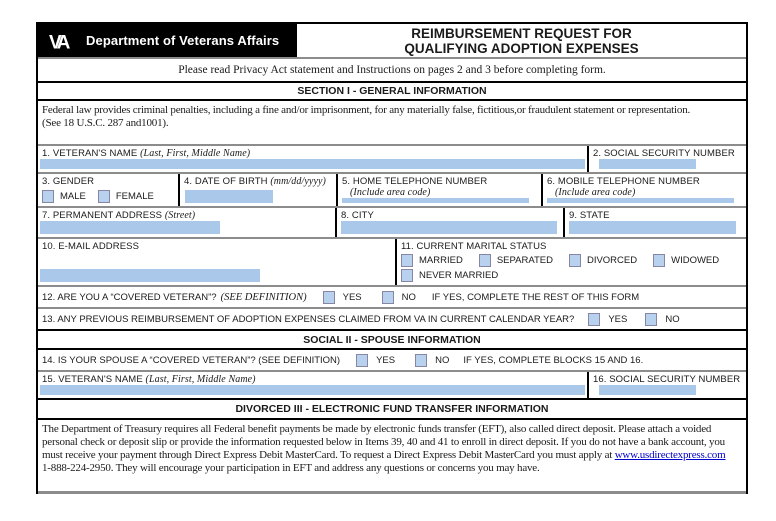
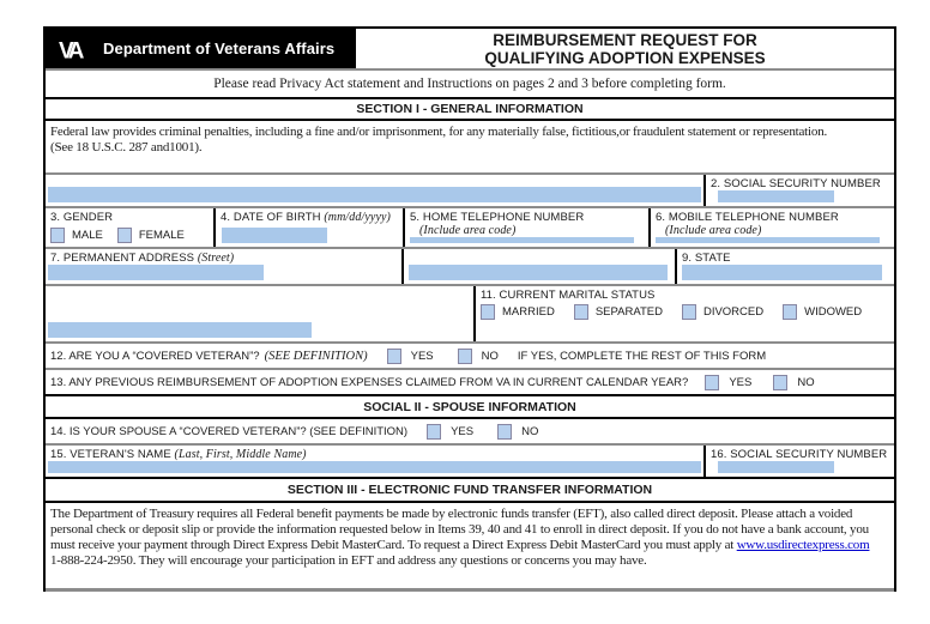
  VA
  Department of Veterans Affairs
  REIMBURSEMENT REQUEST FOR
  QUALIFYING ADOPTION EXPENSES
  Please read Privacy Act statement and Instructions on pages 2 and 3 before completing form.
  SECTION I - GENERAL INFORMATION
  Federal law provides criminal penalties, including a fine and/or imprisonment, for any materially false, fictitious,or fraudulent statement or representation.
  (See 18 U.S.C. 287 and1001).
- 1. VETERAN'S NAME (Last, First, Middle Name)
  2. SOCIAL SECURITY NUMBER
  3. GENDER
  MALE
  FEMALE
  4. DATE OF BIRTH (mm/dd/yyyy)
  5. HOME TELEPHONE NUMBER
  (Include area code)
  6. MOBILE TELEPHONE NUMBER
  (Include area code)
  7. PERMANENT ADDRESS (Street)
- 8. CITY
  9. STATE
- 10. E-MAIL ADDRESS
  11. CURRENT MARITAL STATUS
  MARRIED
  SEPARATED
  DIVORCED
  WIDOWED
- NEVER MARRIED
  12. ARE YOU A “COVERED VETERAN”?
  (SEE DEFINITION)
  YES
  NO
  IF YES, COMPLETE THE REST OF THIS FORM
  13. ANY PREVIOUS REIMBURSEMENT OF ADOPTION EXPENSES CLAIMED FROM VA IN CURRENT CALENDAR YEAR?
  YES
  NO
  SOCIAL II - SPOUSE INFORMATION
  14. IS YOUR SPOUSE A “COVERED VETERAN”? (SEE DEFINITION)
  YES
  NO
- IF YES, COMPLETE BLOCKS 15 AND 16.
  15. VETERAN'S NAME (Last, First, Middle Name)
  16. SOCIAL SECURITY NUMBER
- DIVORCED III - ELECTRONIC FUND TRANSFER INFORMATION
+ SECTION III - ELECTRONIC FUND TRANSFER INFORMATION
  The Department of Treasury requires all Federal benefit payments be made by electronic funds transfer (EFT), also called direct deposit. Please attach a voided
  personal check or deposit slip or provide the information requested below in Items 39, 40 and 41 to enroll in direct deposit. If you do not have a bank account, you
  must receive your payment through Direct Express Debit MasterCard. To request a Direct Express Debit MasterCard you must apply at www.usdirectexpress.com
  1-888-224-2950. They will encourage your participation in EFT and address any questions or concerns you may have.
